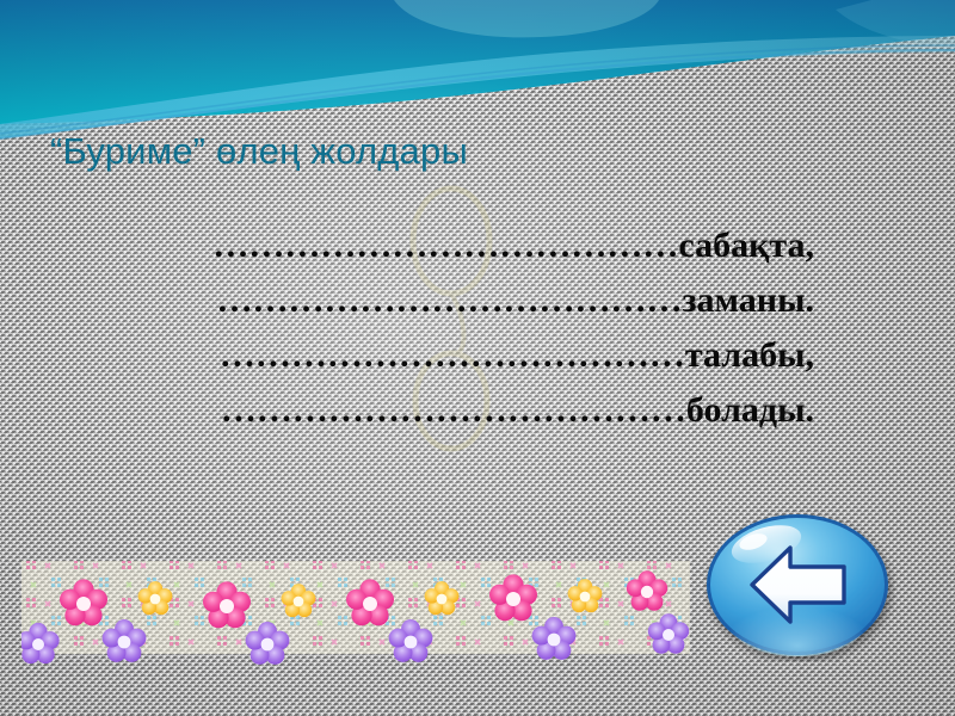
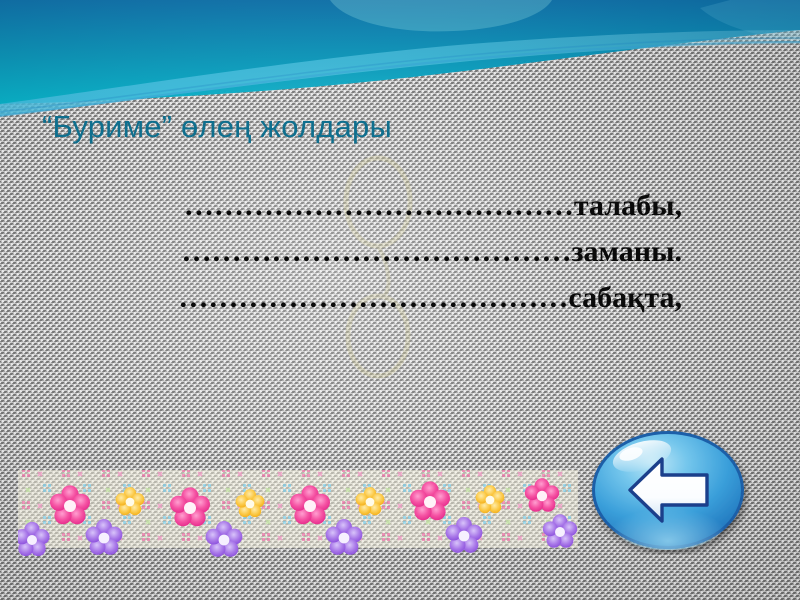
  “Буриме” өлең жолдары
- …………………………………сабақта,
+ …………………………………талабы,
  …………………………………заманы.
- …………………………………талабы,
+ …………………………………сабақта,
- …………………………………болады.
